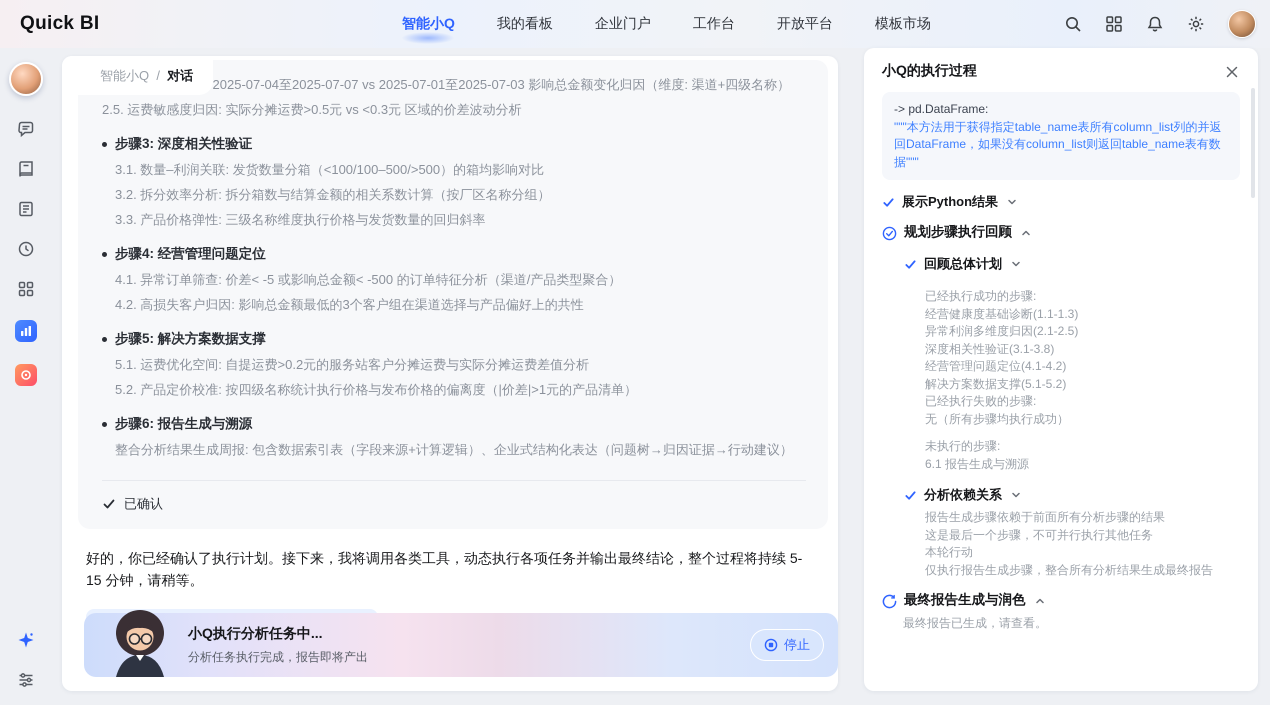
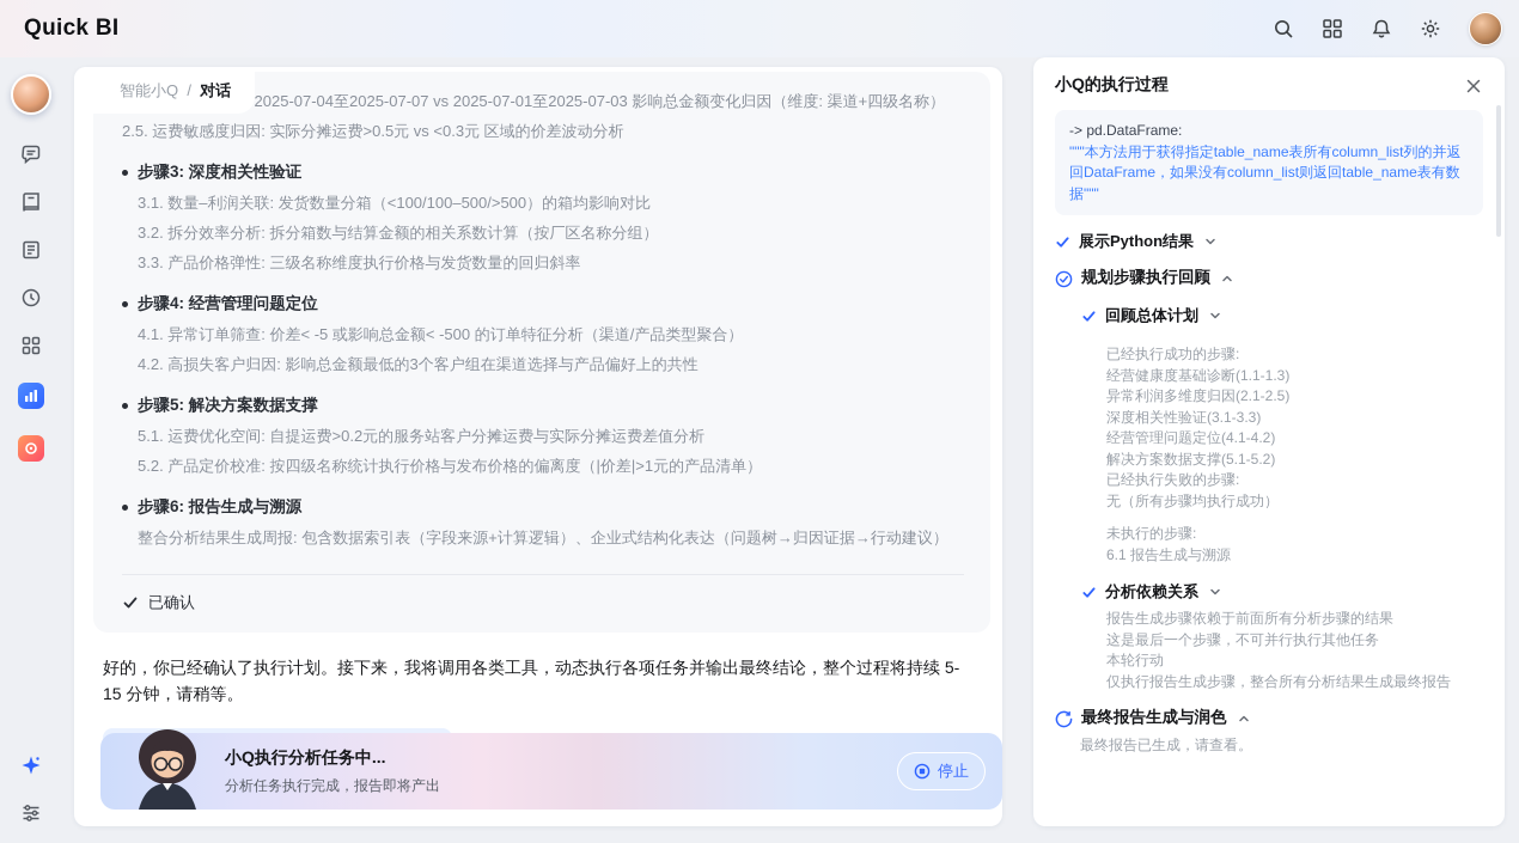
  Quick BI
- 智能小Q
- 我的看板
- 企业门户
- 工作台
- 开放平台
- 模板市场
  智能小Q / 对话
  2025-07-04至2025-07-07 vs 2025-07-01至2025-07-03 影响总金额变化归因（维度: 渠道+四级名称）
  2.5. 运费敏感度归因: 实际分摊运费>0.5元 vs <0.3元 区域的价差波动分析
  步骤3: 深度相关性验证
  3.1. 数量–利润关联: 发货数量分箱（<100/100–500/>500）的箱均影响对比
  3.2. 拆分效率分析: 拆分箱数与结算金额的相关系数计算（按厂区名称分组）
  3.3. 产品价格弹性: 三级名称维度执行价格与发货数量的回归斜率
  步骤4: 经营管理问题定位
  4.1. 异常订单筛查: 价差< -5 或影响总金额< -500 的订单特征分析（渠道/产品类型聚合）
  4.2. 高损失客户归因: 影响总金额最低的3个客户组在渠道选择与产品偏好上的共性
  步骤5: 解决方案数据支撑
  5.1. 运费优化空间: 自提运费>0.2元的服务站客户分摊运费与实际分摊运费差值分析
  5.2. 产品定价校准: 按四级名称统计执行价格与发布价格的偏离度（|价差|>1元的产品清单）
  步骤6: 报告生成与溯源
  整合分析结果生成周报: 包含数据索引表（字段来源+计算逻辑）、企业式结构化表达（问题树→归因证据→行动建议）
  已确认
  好的，你已经确认了执行计划。接下来，我将调用各类工具，动态执行各项任务并输出最终结论，整个过程将持续 5-15 分钟，请稍等。
  小Q执行分析任务中...
  分析任务执行完成，报告即将产出
  停止
  小Q的执行过程
  -> pd.DataFrame:
  """本方法用于获得指定table_name表所有column_list列的并返回DataFrame，如果没有column_list则返回table_name表有数据"""
  展示Python结果
  规划步骤执行回顾
  回顾总体计划
  已经执行成功的步骤:
  经营健康度基础诊断(1.1-1.3)
  异常利润多维度归因(2.1-2.5)
- 深度相关性验证(3.1-3.8)
+ 深度相关性验证(3.1-3.3)
  经营管理问题定位(4.1-4.2)
  解决方案数据支撑(5.1-5.2)
  已经执行失败的步骤:
  无（所有步骤均执行成功）
  未执行的步骤:
  6.1 报告生成与溯源
  分析依赖关系
  报告生成步骤依赖于前面所有分析步骤的结果
  这是最后一个步骤，不可并行执行其他任务
  本轮行动
  仅执行报告生成步骤，整合所有分析结果生成最终报告
  最终报告生成与润色
  最终报告已生成，请查看。
